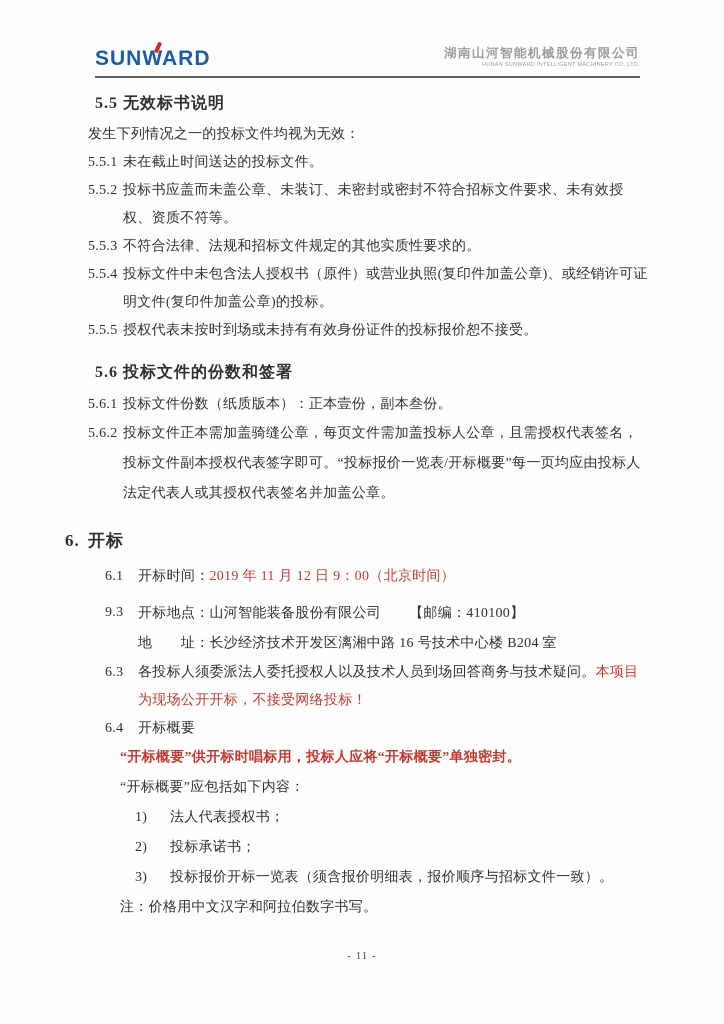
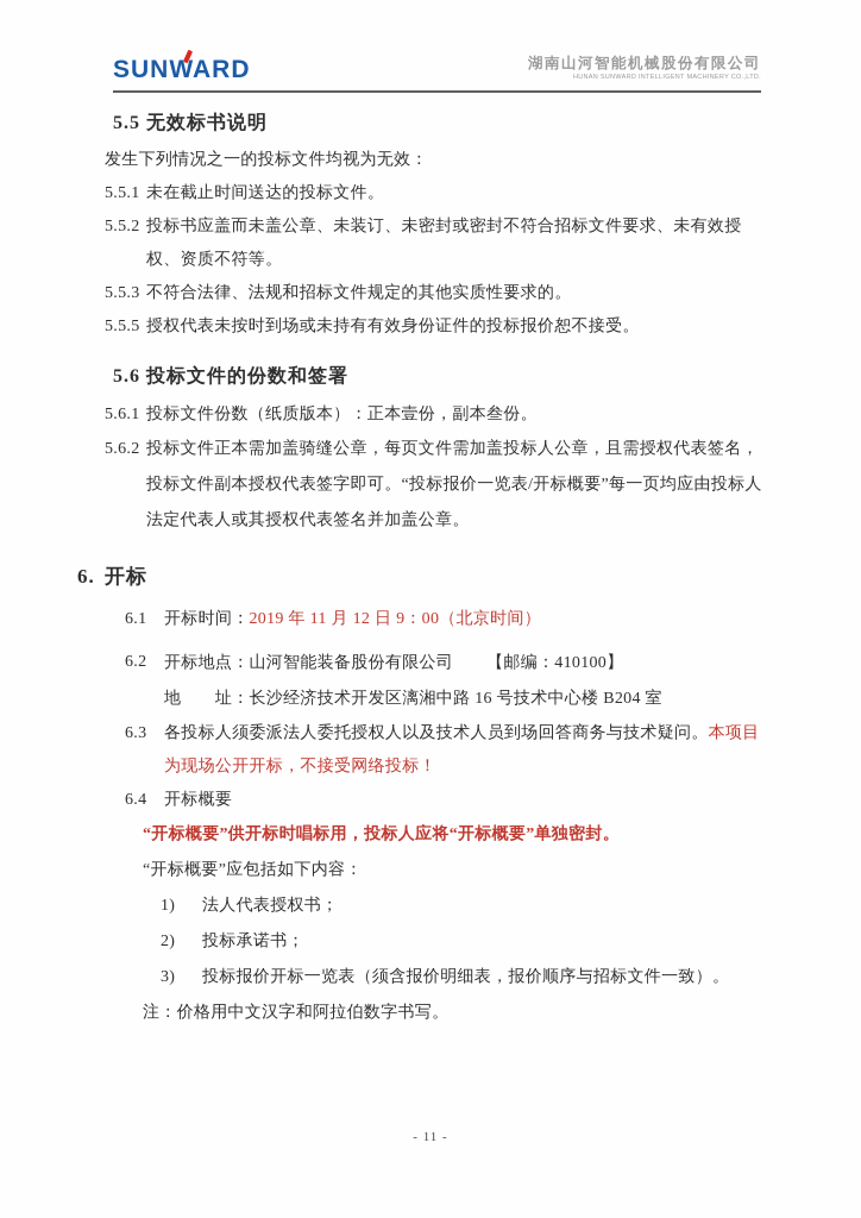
  SUNWARD
  湖南山河智能机械股份有限公司
  5.5 无效标书说明
  发生下列情况之一的投标文件均视为无效：
  5.5.1
  未在截止时间送达的投标文件。
  5.5.2
  投标书应盖而未盖公章、未装订、未密封或密封不符合招标文件要求、未有效授权、资质不符等。
  5.5.3
  不符合法律、法规和招标文件规定的其他实质性要求的。
- 5.5.4
- 投标文件中未包含法人授权书（原件）或营业执照(复印件加盖公章)、或经销许可证明文件(复印件加盖公章)的投标。
  5.5.5
  授权代表未按时到场或未持有有效身份证件的投标报价恕不接受。
  5.6 投标文件的份数和签署
  5.6.1
  投标文件份数（纸质版本）：正本壹份，副本叁份。
  5.6.2
  投标文件正本需加盖骑缝公章，每页文件需加盖投标人公章，且需授权代表签名，投标文件副本授权代表签字即可。“投标报价一览表/开标概要”每一页均应由投标人法定代表人或其授权代表签名并加盖公章。
  6.
  开标
  6.1
  开标时间：2019 年 11 月 12 日 9：00（北京时间）
- 9.3
+ 6.2
  开标地点：山河智能装备股份有限公司 【邮编：410100】
  地 址：长沙经济技术开发区漓湘中路 16 号技术中心楼 B204 室
  6.3
  各投标人须委派法人委托授权人以及技术人员到场回答商务与技术疑问。本项目为现场公开开标，不接受网络投标！
  6.4
  开标概要
  “开标概要”供开标时唱标用，投标人应将“开标概要”单独密封。
  “开标概要”应包括如下内容：
  1)
  法人代表授权书；
  2)
  投标承诺书；
  3)
  投标报价开标一览表（须含报价明细表，报价顺序与招标文件一致）。
  注：价格用中文汉字和阿拉伯数字书写。
  - 11 -
